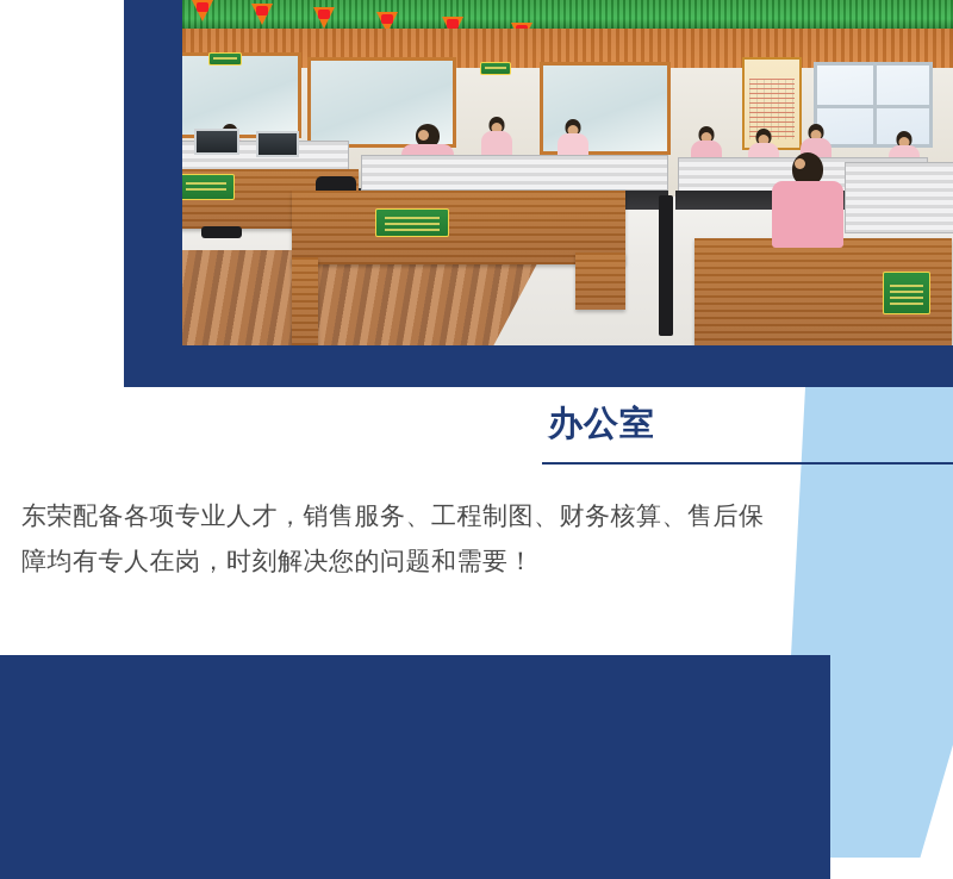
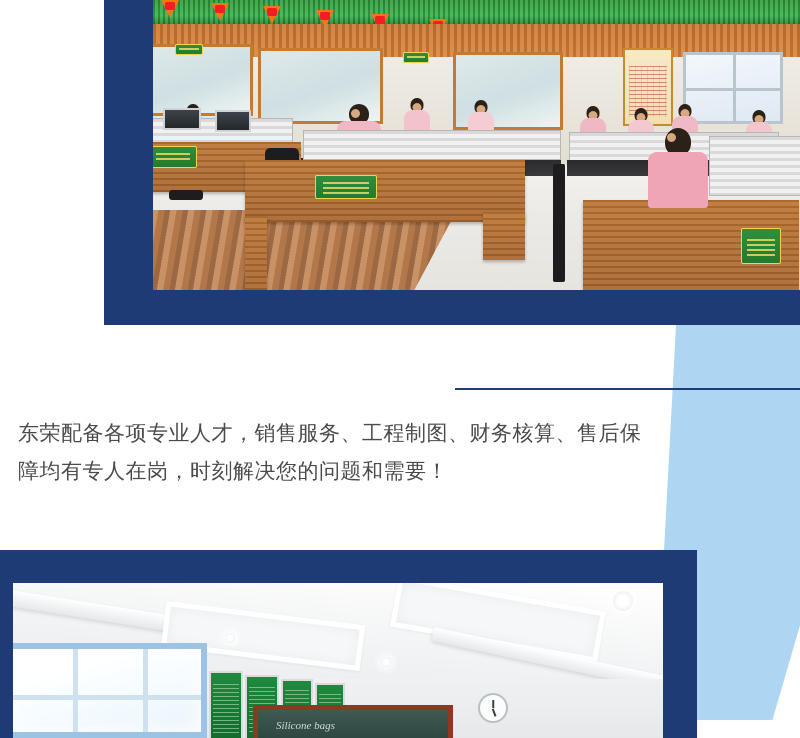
- 办公室
  东荣配备各项专业人才，销售服务、工程制图、财务核算、售后保
  障均有专人在岗，时刻解决您的问题和需要！
+ Silicone bags
